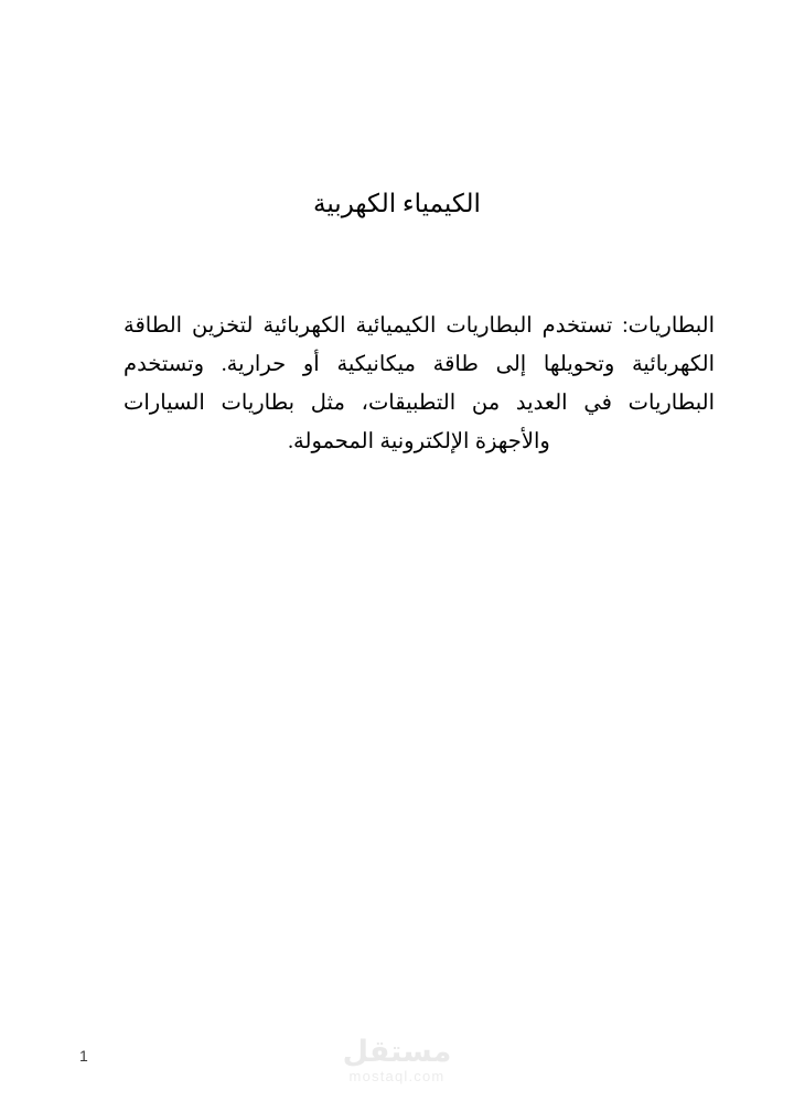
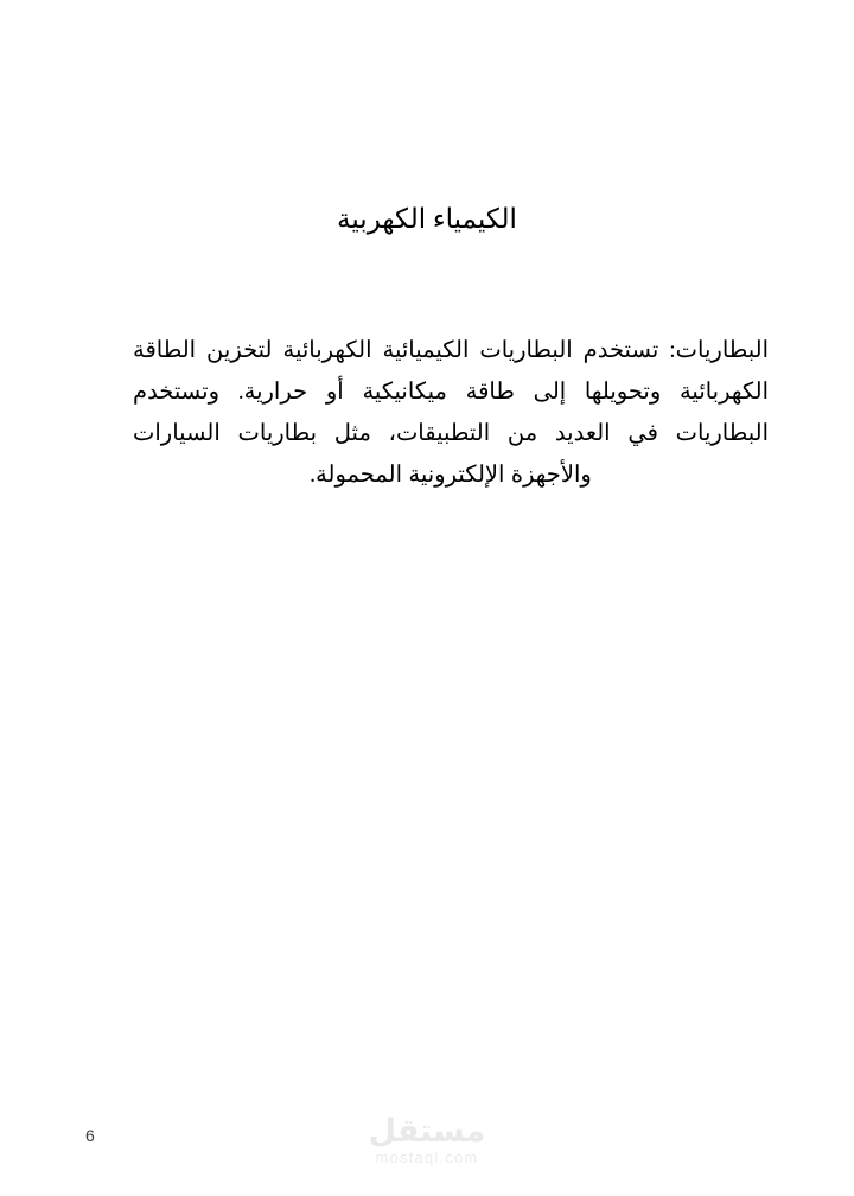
  الكيمياء الكهربية
  البطاريات: تستخدم البطاريات الكيميائية الكهربائية لتخزين الطاقة الكهربائية وتحويلها إلى طاقة ميكانيكية أو حرارية. وتستخدم البطاريات في العديد من التطبيقات، مثل بطاريات السيارات والأجهزة الإلكترونية المحمولة.
- 1
+ 6
